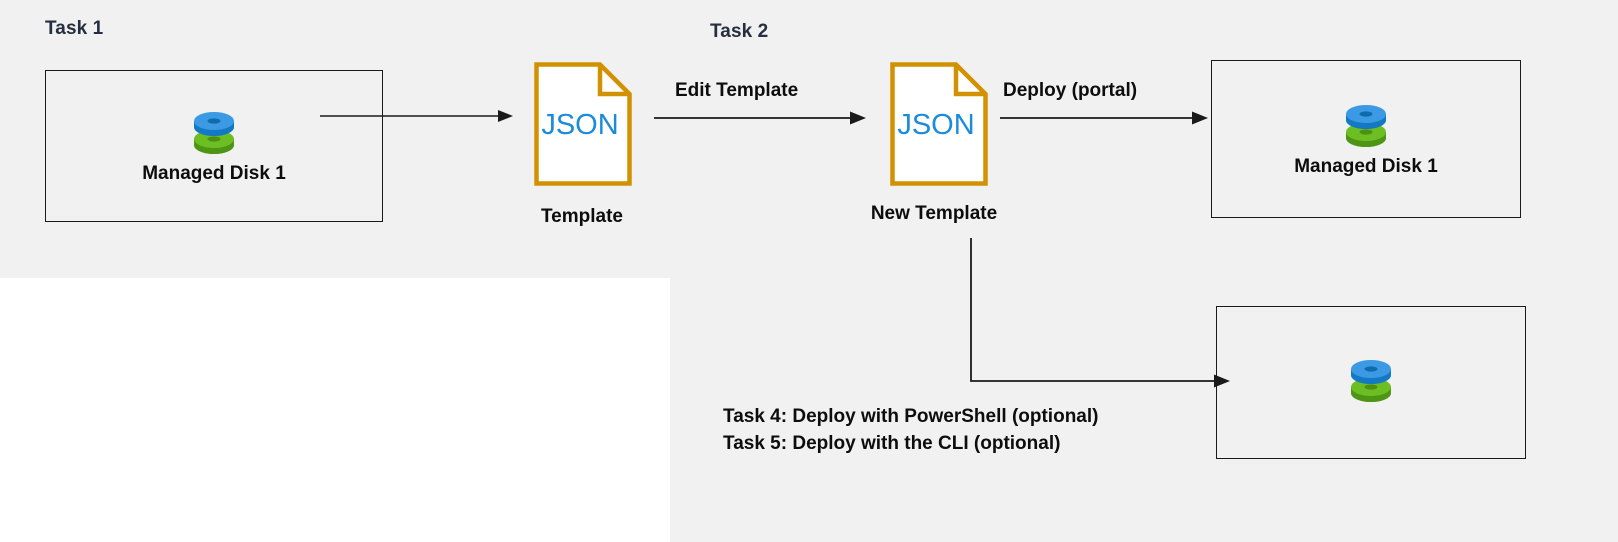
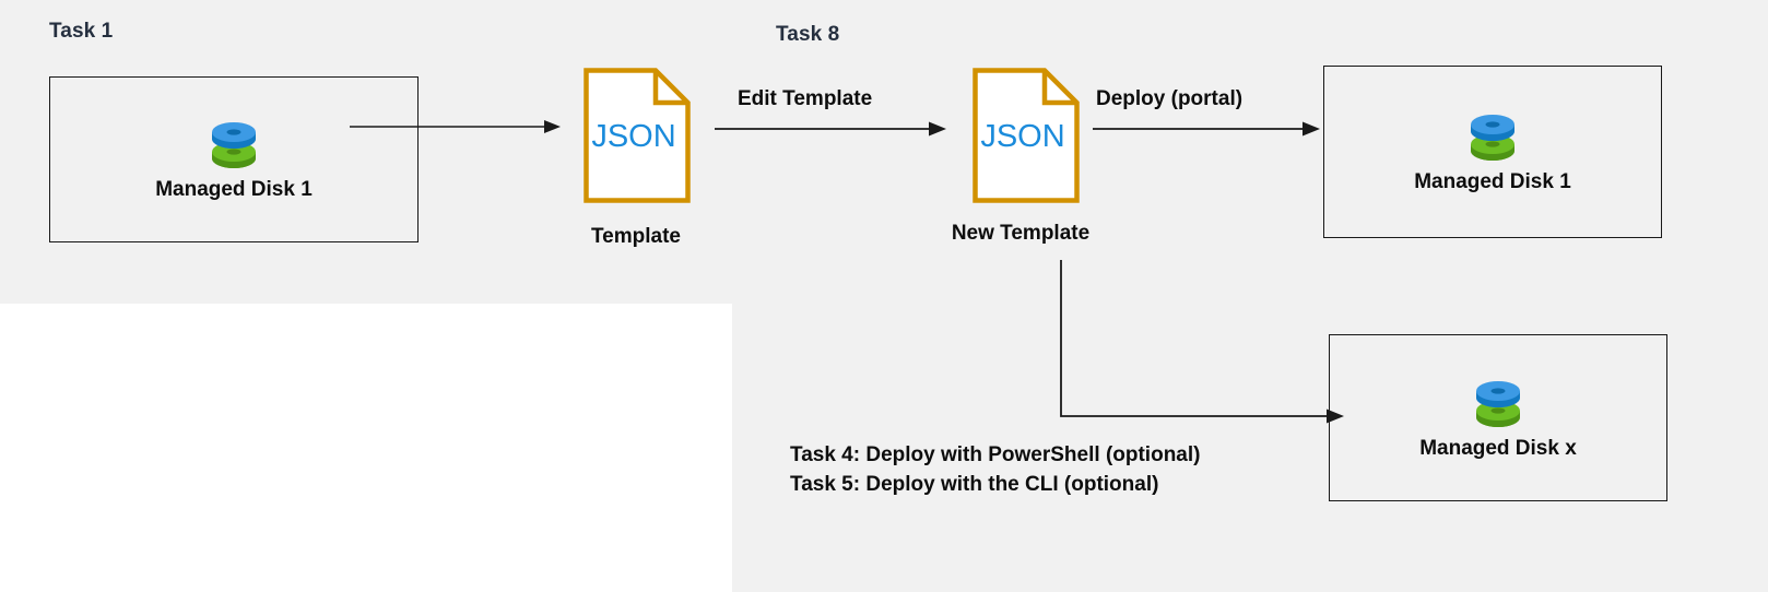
  Task 1
  Managed Disk 1
  JSON
  Template
- Task 2
+ Task 8
  Edit Template
  JSON
  New Template
  Deploy (portal)
  Managed Disk 1
  Task 4: Deploy with PowerShell (optional)
  Task 5: Deploy with the CLI (optional)
+ Managed Disk x
